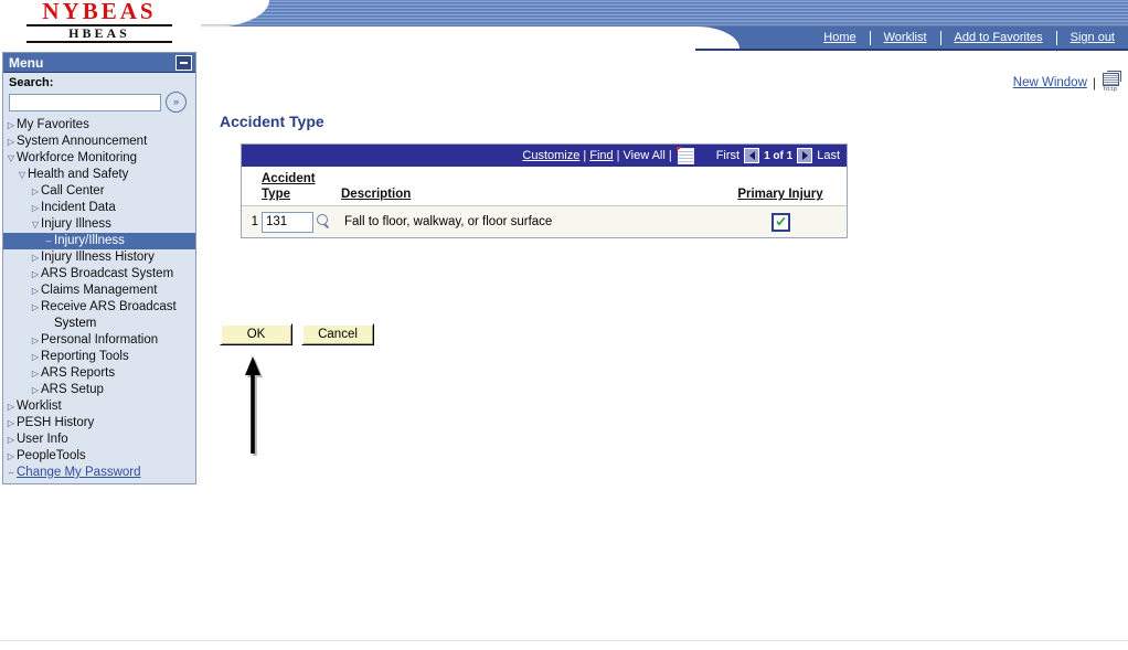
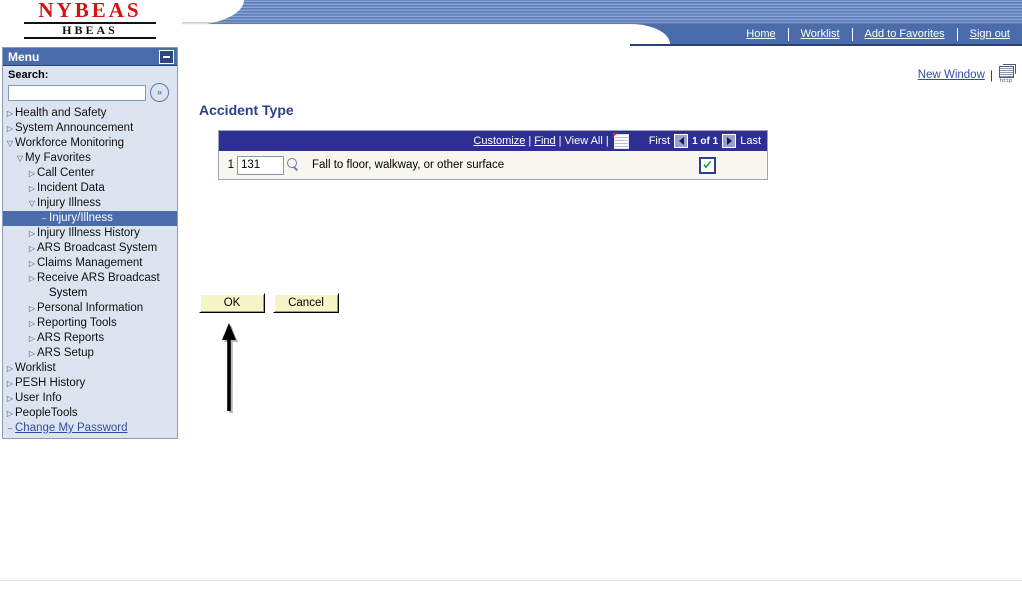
  NYBEAS
  HBEAS
  Home
  Worklist
  Add to Favorites
  Sign out
  Menu
  Search:
  »
  ▷
- My Favorites
+ Health and Safety
  ▷
  System Announcement
  ▽
  Workforce Monitoring
  ▽
- Health and Safety
+ My Favorites
  ▷
  Call Center
  ▷
  Incident Data
  ▽
  Injury Illness
  –
  Injury/Illness
  ▷
  Injury Illness History
  ▷
  ARS Broadcast System
  ▷
  Claims Management
  ▷
  Receive ARS Broadcast
  System
  ▷
  Personal Information
  ▷
  Reporting Tools
  ▷
  ARS Reports
  ▷
  ARS Setup
  ▷
  Worklist
  ▷
  PESH History
  ▷
  User Info
  ▷
  PeopleTools
  –
  Change My Password
  New Window
  |
  Accident Type
  Customize
  |
  Find
  |
  View All
  |
  First
  1 of 1
  Last
- Accident
- Type
- Description
- Primary Injury
  1
  131
- Fall to floor, walkway, or floor surface
+ Fall to floor, walkway, or other surface
  OK
  Cancel
